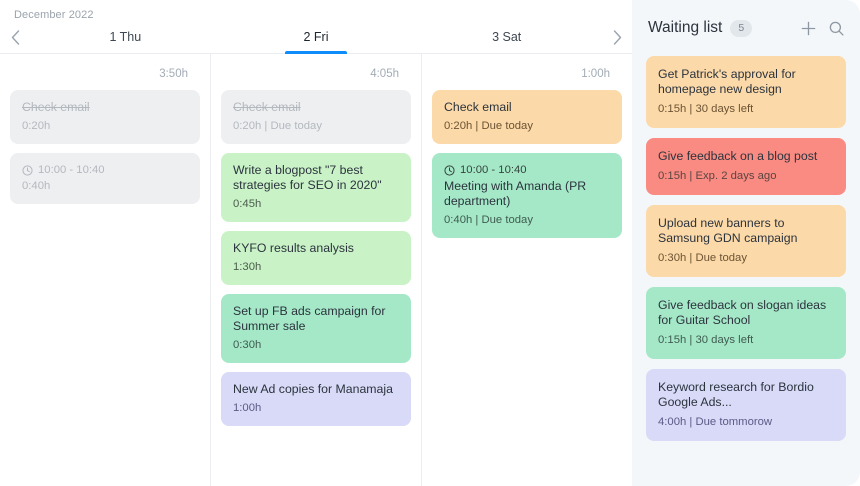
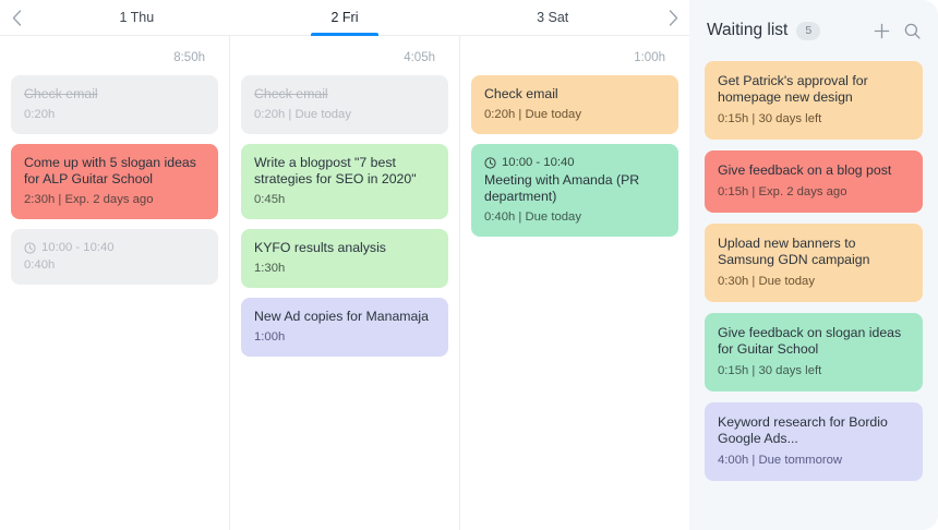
- December 2022
  1 Thu
  2 Fri
  3 Sat
- 3:50h
+ 8:50h
  Check email
  0:20h
+ Come up with 5 slogan ideas for ALP Guitar School
+ 2:30h | Exp. 2 days ago
  10:00 - 10:40
  0:40h
  4:05h
  Check email
  0:20h | Due today
  Write a blogpost "7 best strategies for SEO in 2020"
  0:45h
  KYFO results analysis
  1:30h
- Set up FB ads campaign for Summer sale
- 0:30h
  New Ad copies for Manamaja
  1:00h
  1:00h
  Check email
  0:20h | Due today
  10:00 - 10:40
  Meeting with Amanda (PR department)
  0:40h | Due today
  Waiting list
  5
  Get Patrick's approval for homepage new design
  0:15h | 30 days left
  Give feedback on a blog post
  0:15h | Exp. 2 days ago
  Upload new banners to Samsung GDN campaign
  0:30h | Due today
  Give feedback on slogan ideas for Guitar School
  0:15h | 30 days left
  Keyword research for Bordio Google Ads...
  4:00h | Due tommorow
